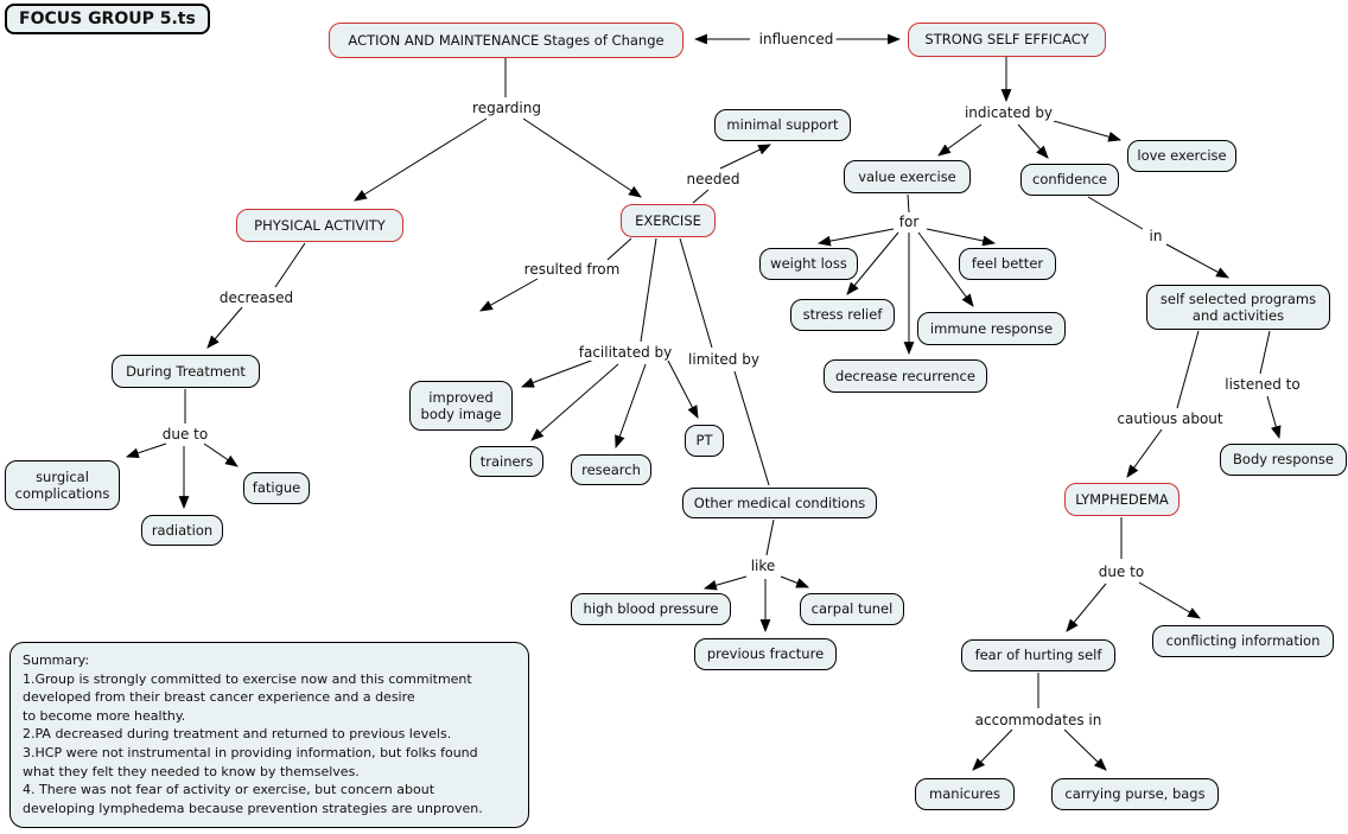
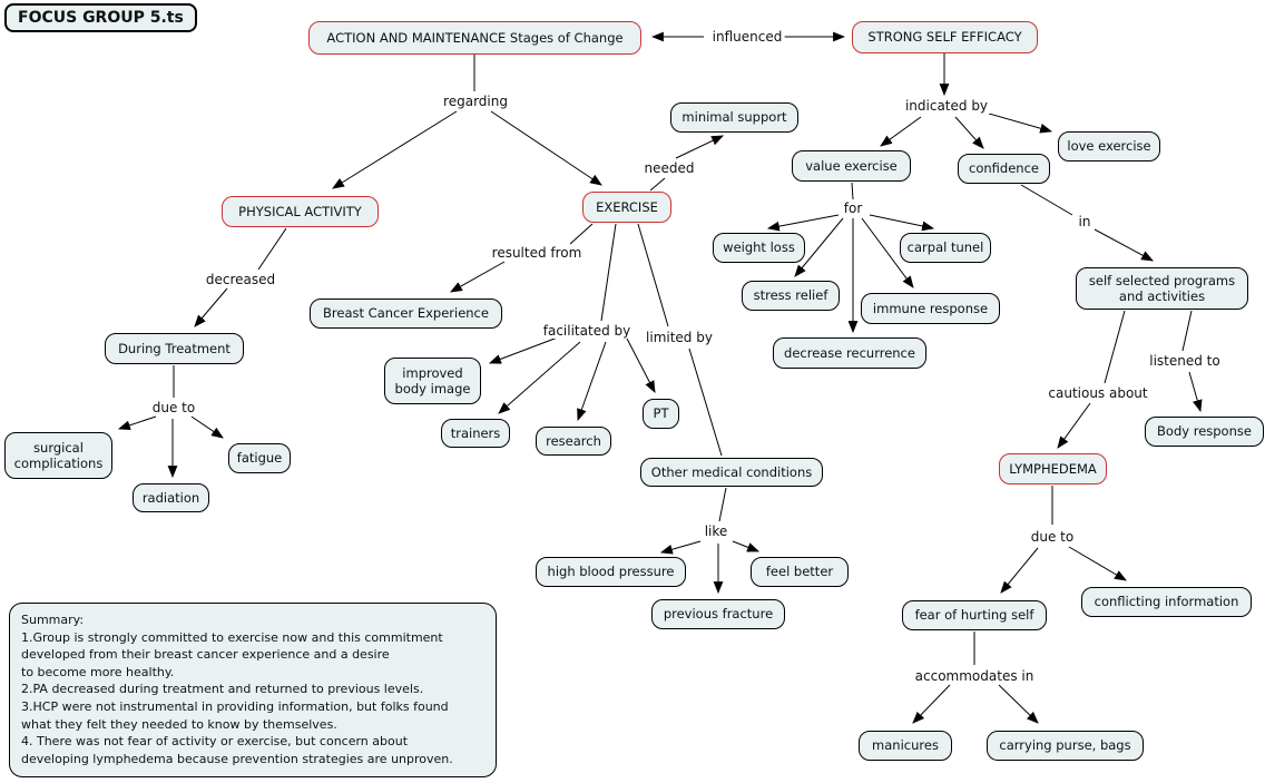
  FOCUS GROUP 5.ts
  Summary:
  1.Group is strongly committed to exercise now and this commitment
  developed from their breast cancer experience and a desire
  to become more healthy.
  2.PA decreased during treatment and returned to previous levels.
  3.HCP were not instrumental in providing information, but folks found
  what they felt they needed to know by themselves.
  4. There was not fear of activity or exercise, but concern about
  developing lymphedema because prevention strategies are unproven.
  ACTION AND MAINTENANCE Stages of Change
  STRONG SELF EFFICACY
  minimal support
  PHYSICAL ACTIVITY
  EXERCISE
  value exercise
  confidence
  love exercise
  weight loss
- feel better
+ carpal tunel
  stress relief
  immune response
  decrease recurrence
  self selected programs
  and activities
  Body response
  LYMPHEDEMA
  During Treatment
  surgical
  complications
  radiation
  fatigue
+ Breast Cancer Experience
  improved
  body image
  trainers
  research
  PT
  Other medical conditions
  high blood pressure
- carpal tunel
+ feel better
  previous fracture
  fear of hurting self
  conflicting information
  manicures
  carrying purse, bags
  influenced
  regarding
  needed
  indicated by
  for
  in
  decreased
  due to
  resulted from
  facilitated by
  limited by
  like
  listened to
  cautious about
  due to
  accommodates in
